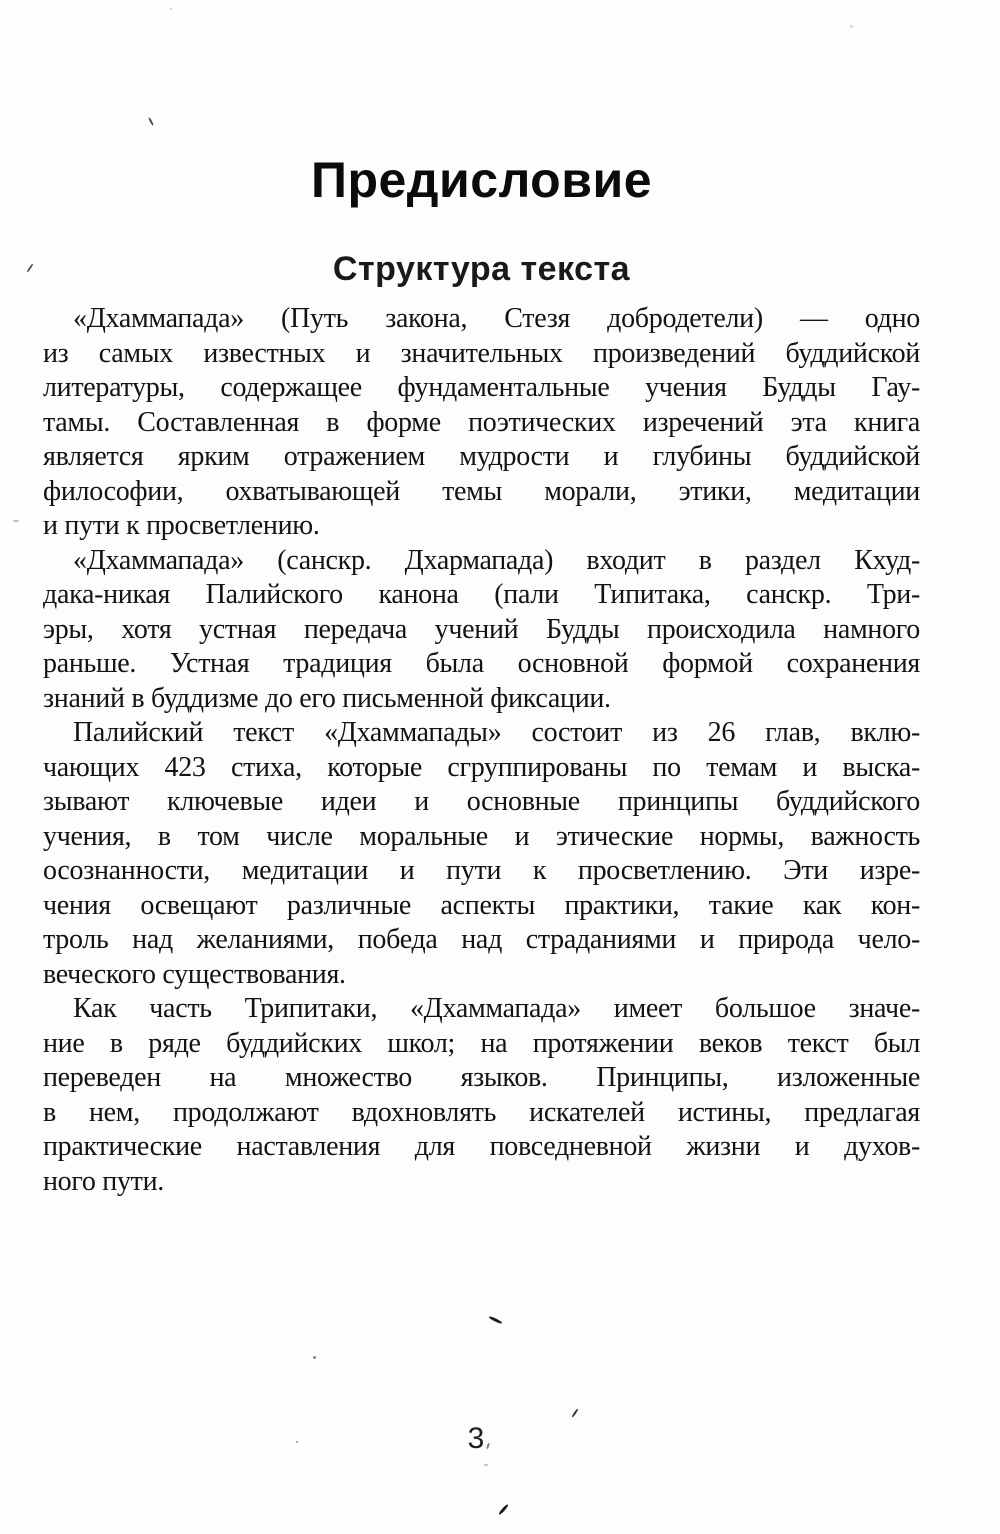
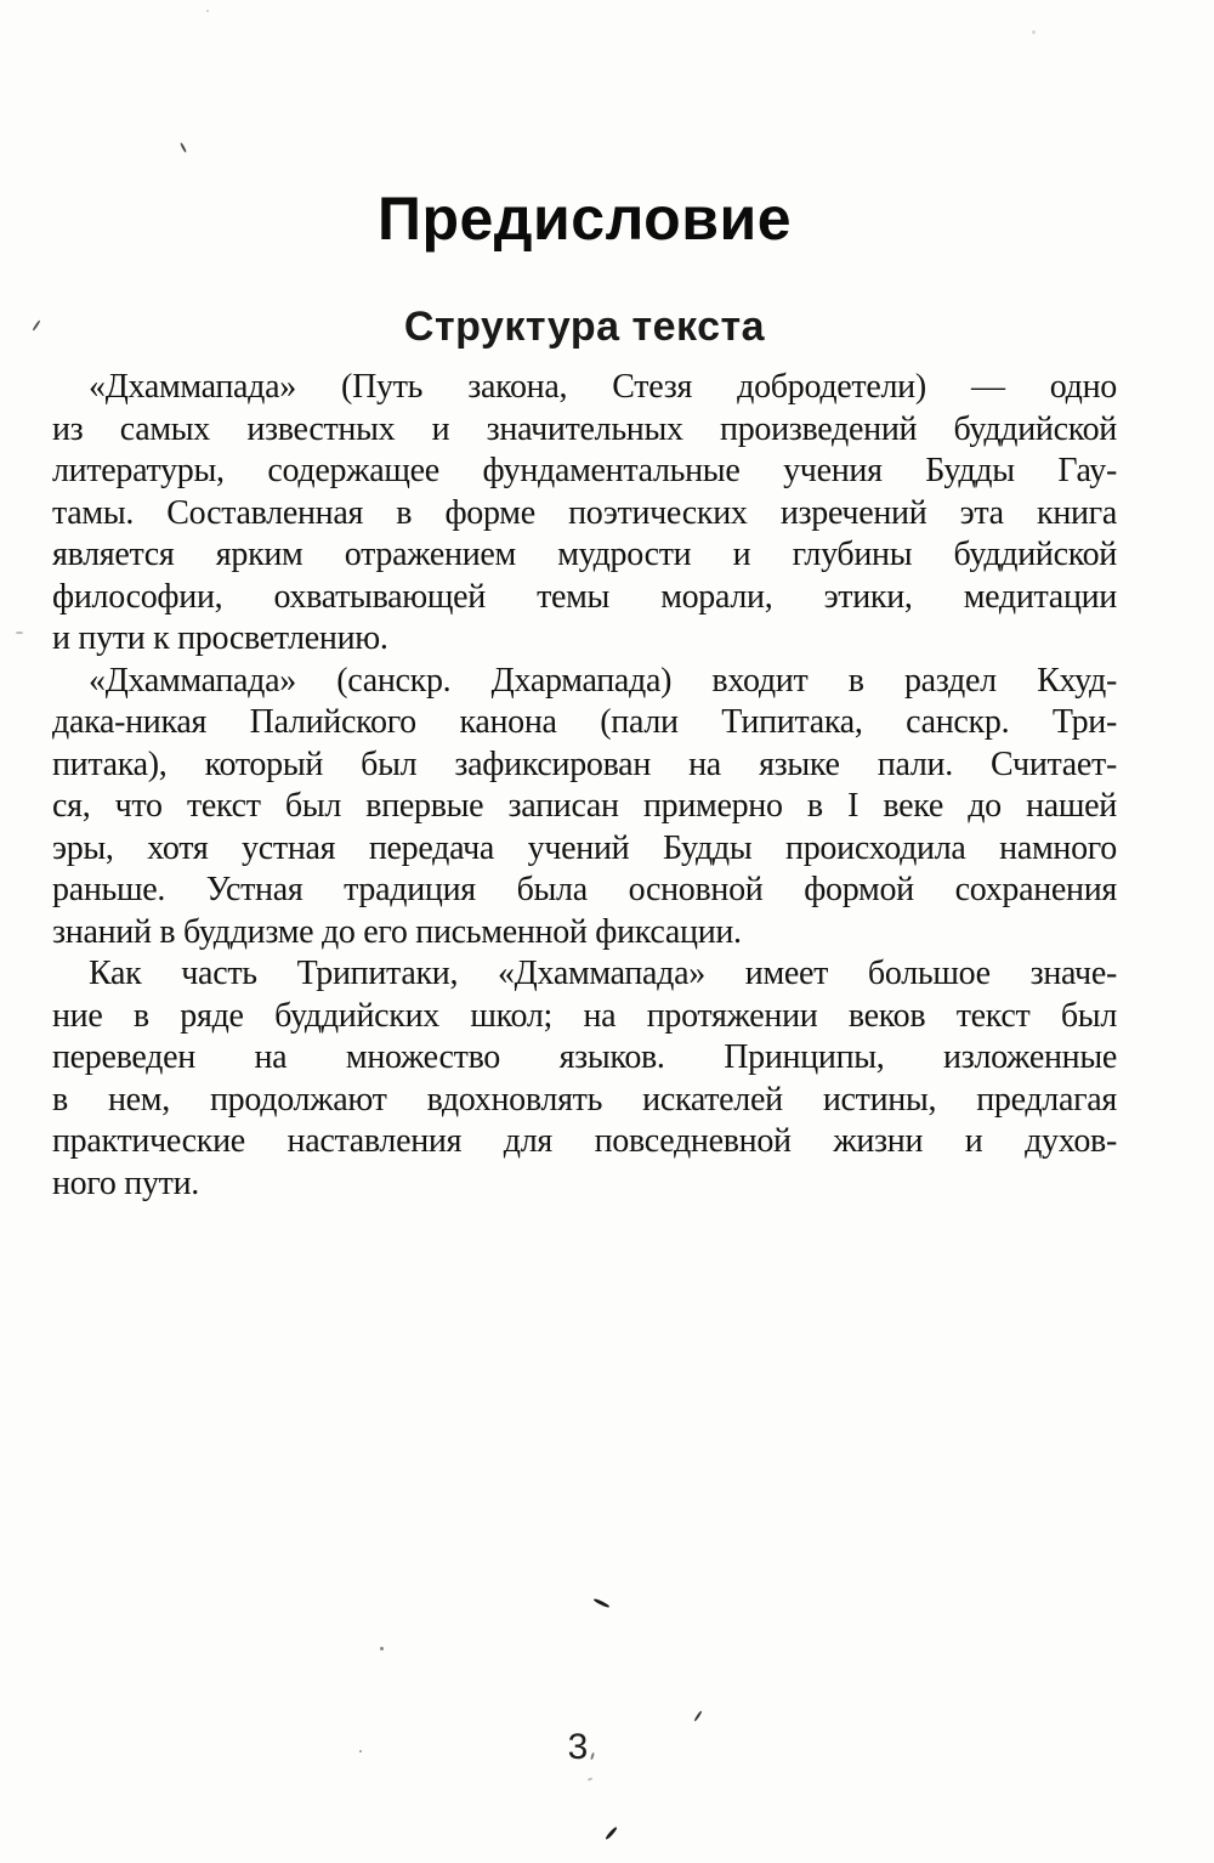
  Предисловие
  Структура текста
  «Дхаммапада» (Путь закона, Стезя добродетели) — одно
  из самых известных и значительных произведений буддийской
  литературы, содержащее фундаментальные учения Будды Гау-
  тамы. Составленная в форме поэтических изречений эта книга
  является ярким отражением мудрости и глубины буддийской
  философии, охватывающей темы морали, этики, медитации
  и пути к просветлению.
  «Дхаммапада» (санскр. Дхармапада) входит в раздел Кхуд-
  дака-никая Палийского канона (пали Типитака, санскр. Три-
+ питака), который был зафиксирован на языке пали. Считает-
+ ся, что текст был впервые записан примерно в I веке до нашей
  эры, хотя устная передача учений Будды происходила намного
  раньше. Устная традиция была основной формой сохранения
  знаний в буддизме до его письменной фиксации.
- Палийский текст «Дхаммапады» состоит из 26 глав, вклю-
- чающих 423 стиха, которые сгруппированы по темам и выска-
- зывают ключевые идеи и основные принципы буддийского
- учения, в том числе моральные и этические нормы, важность
- осознанности, медитации и пути к просветлению. Эти изре-
- чения освещают различные аспекты практики, такие как кон-
- троль над желаниями, победа над страданиями и природа чело-
- веческого существования.
  Как часть Трипитаки, «Дхаммапада» имеет большое значе-
  ние в ряде буддийских школ; на протяжении веков текст был
  переведен на множество языков. Принципы, изложенные
  в нем, продолжают вдохновлять искателей истины, предлагая
  практические наставления для повседневной жизни и духов-
  ного пути.
  3
